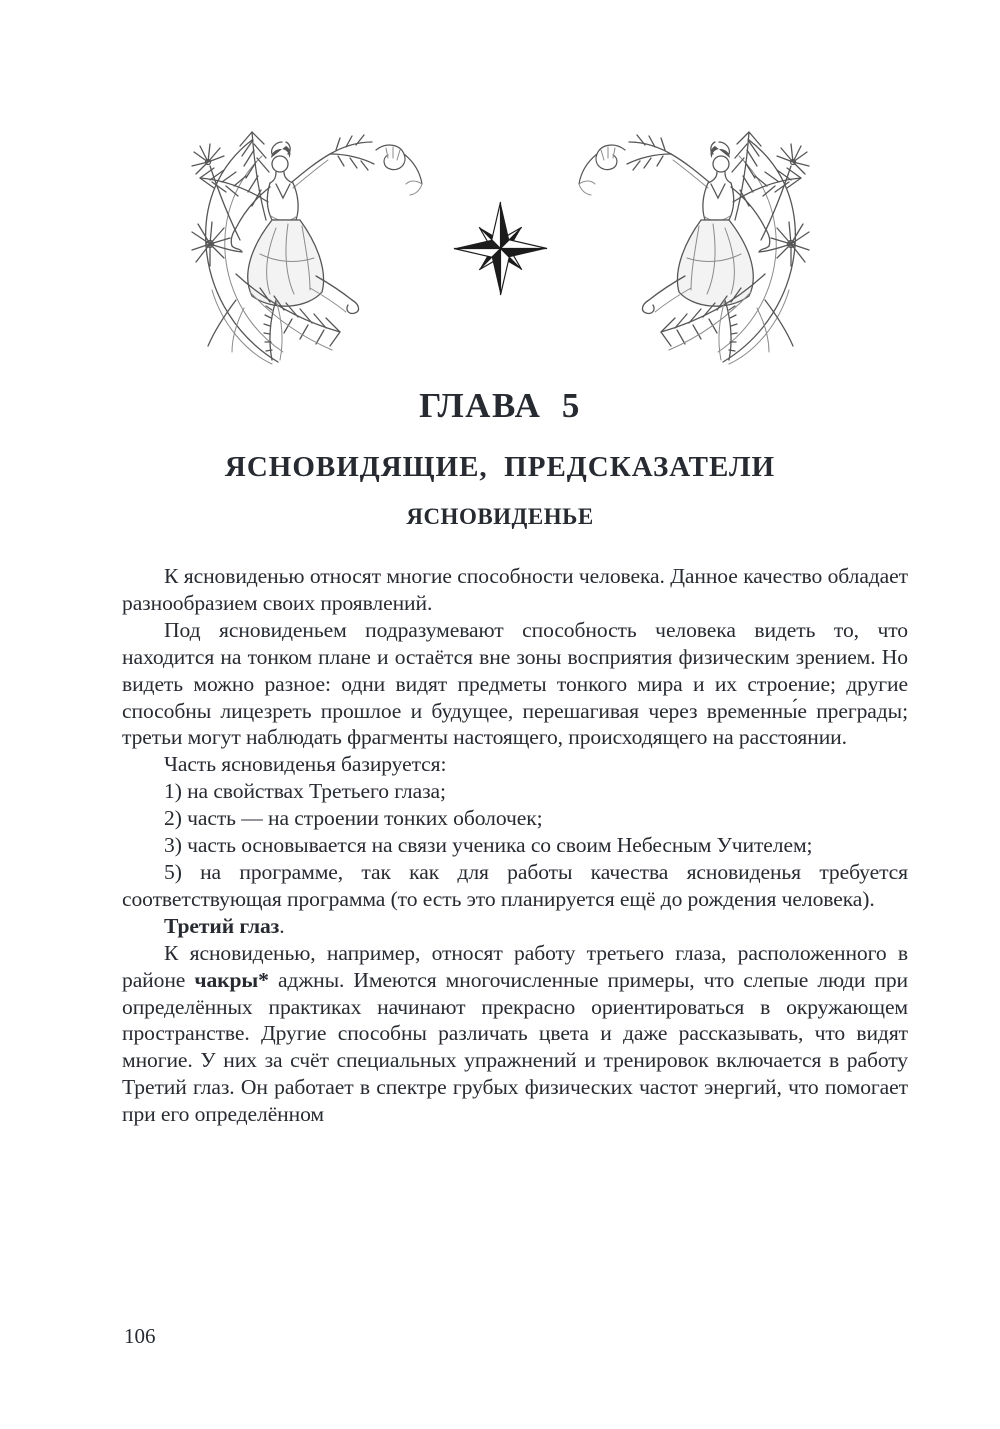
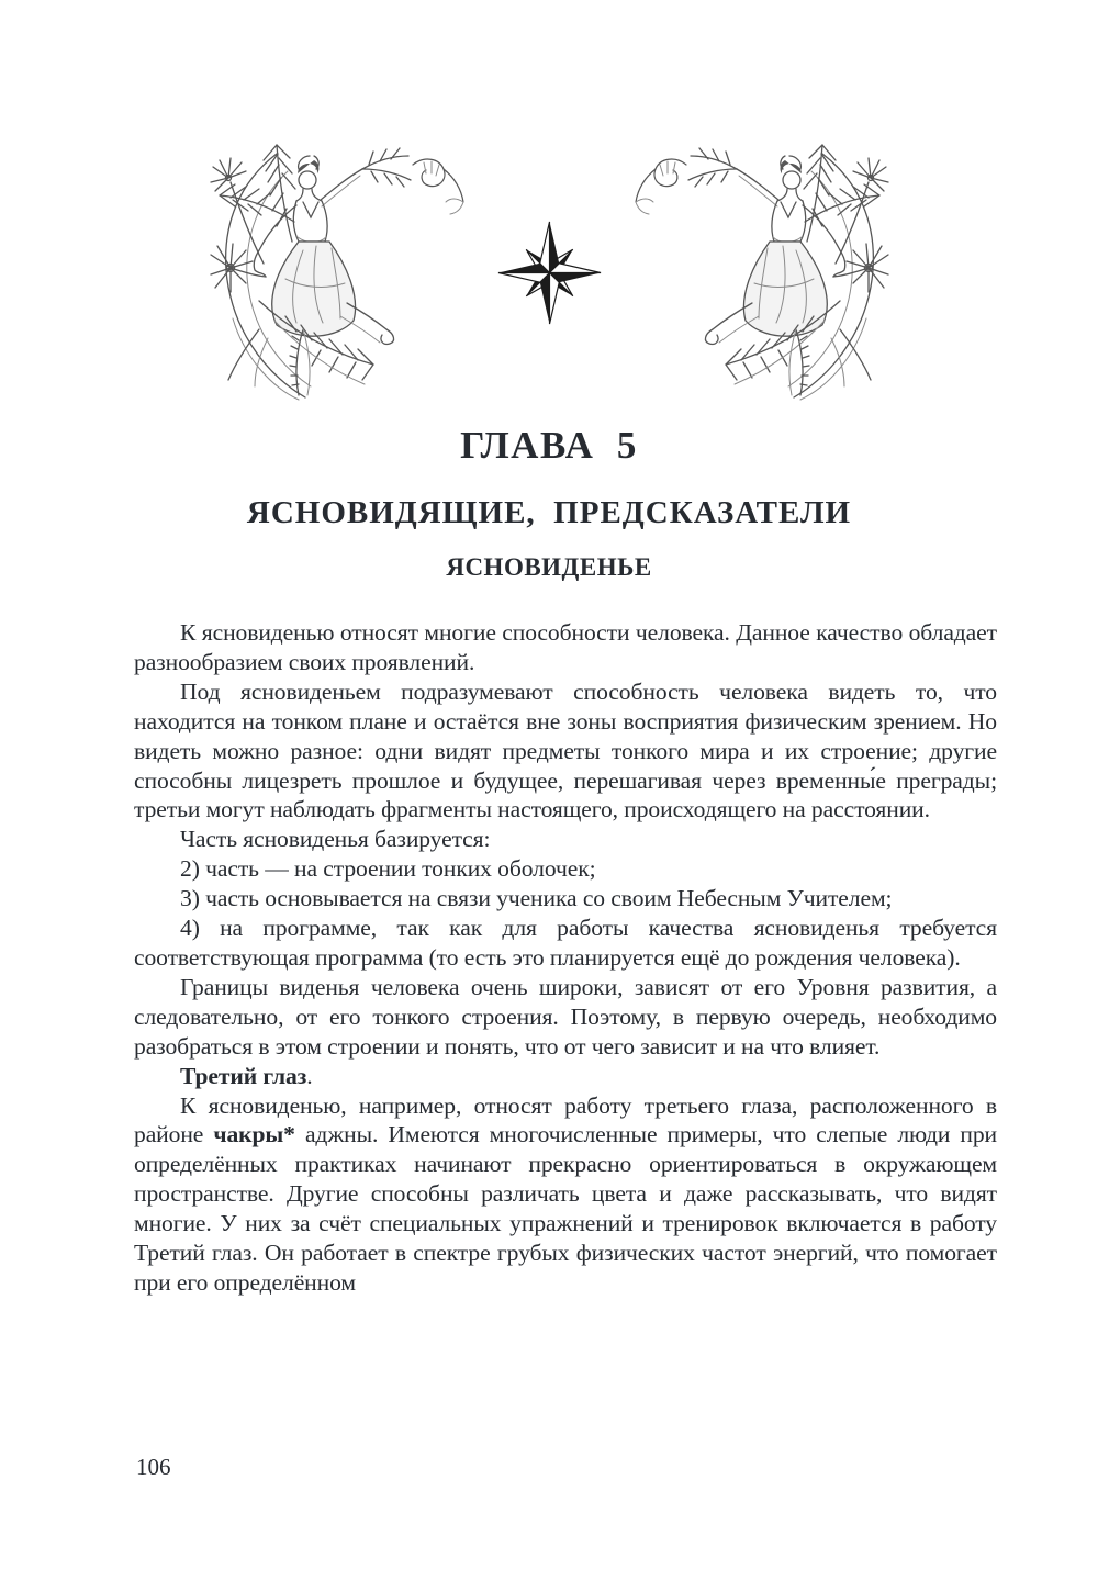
  ГЛАВА 5
  ЯСНОВИДЯЩИЕ, ПРЕДСКАЗАТЕЛИ
  ЯСНОВИДЕНЬЕ
  К ясновиденью относят многие способности человека. Данное качество обладает разнообразием своих проявлений.
  Под ясновиденьем подразумевают способность человека видеть то, что находится на тонком плане и остаётся вне зоны восприятия физическим зрением. Но видеть можно разное: одни видят предметы тонкого мира и их строение; другие способны лицезреть прошлое и будущее, перешагивая через временны́е преграды; третьи могут наблюдать фрагменты настоящего, происходящего на расстоянии.
  Часть ясновиденья базируется:
- 1) на свойствах Третьего глаза;
  2) часть — на строении тонких оболочек;
  3) часть основывается на связи ученика со своим Небесным Учителем;
- 5) на программе, так как для работы качества ясновиденья требуется соответствующая программа (то есть это планируется ещё до рождения человека).
+ 4) на программе, так как для работы качества ясновиденья требуется соответствующая программа (то есть это планируется ещё до рождения человека).
+ Границы виденья человека очень широки, зависят от его Уровня развития, а следовательно, от его тонкого строения. Поэтому, в первую очередь, необходимо разобраться в этом строении и понять, что от чего зависит и на что влияет.
  Третий глаз.
  К ясновиденью, например, относят работу третьего глаза, расположенного в районе чакры* аджны. Имеются многочисленные примеры, что слепые люди при определённых практиках начинают прекрасно ориентироваться в окружающем пространстве. Другие способны различать цвета и даже рассказывать, что видят многие. У них за счёт специальных упражнений и тренировок включается в работу Третий глаз. Он работает в спектре грубых физических частот энергий, что помогает при его определённом
  106
